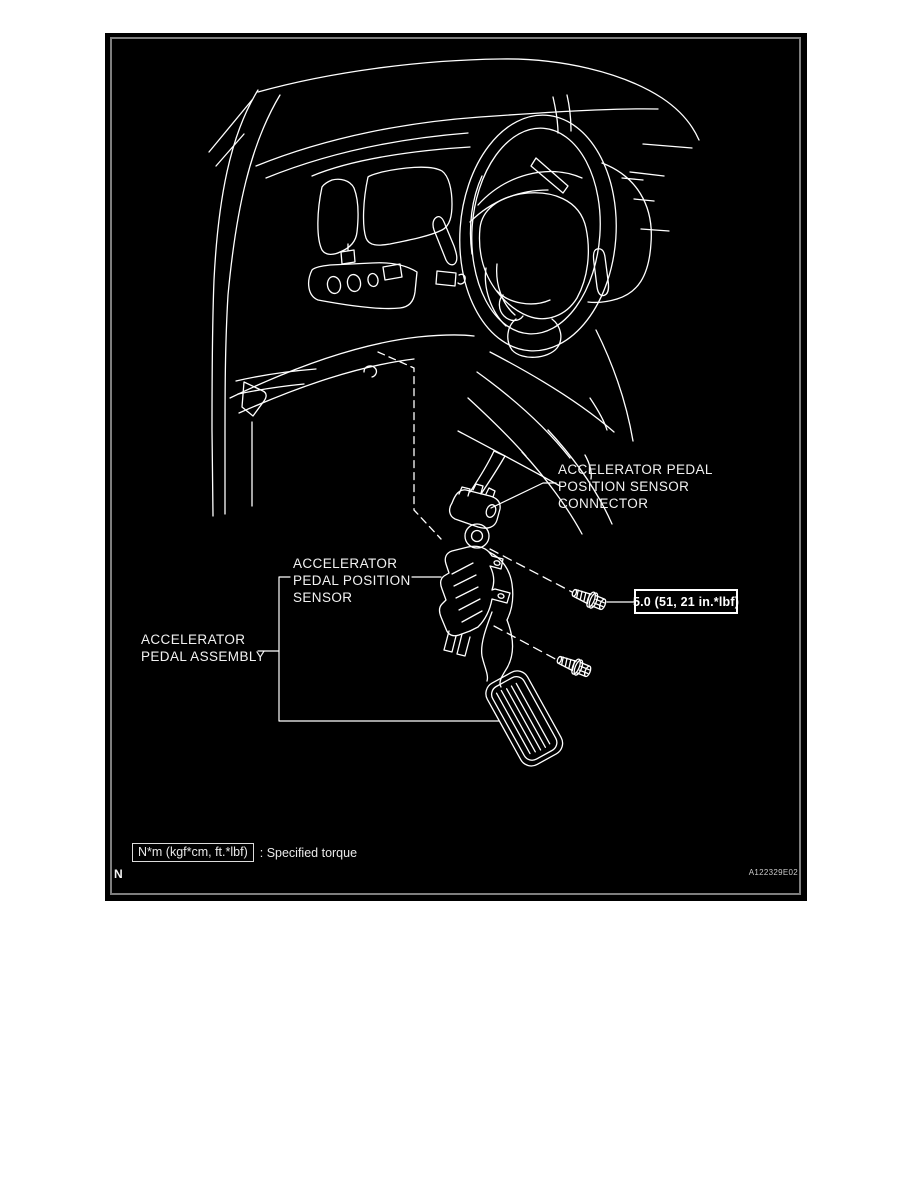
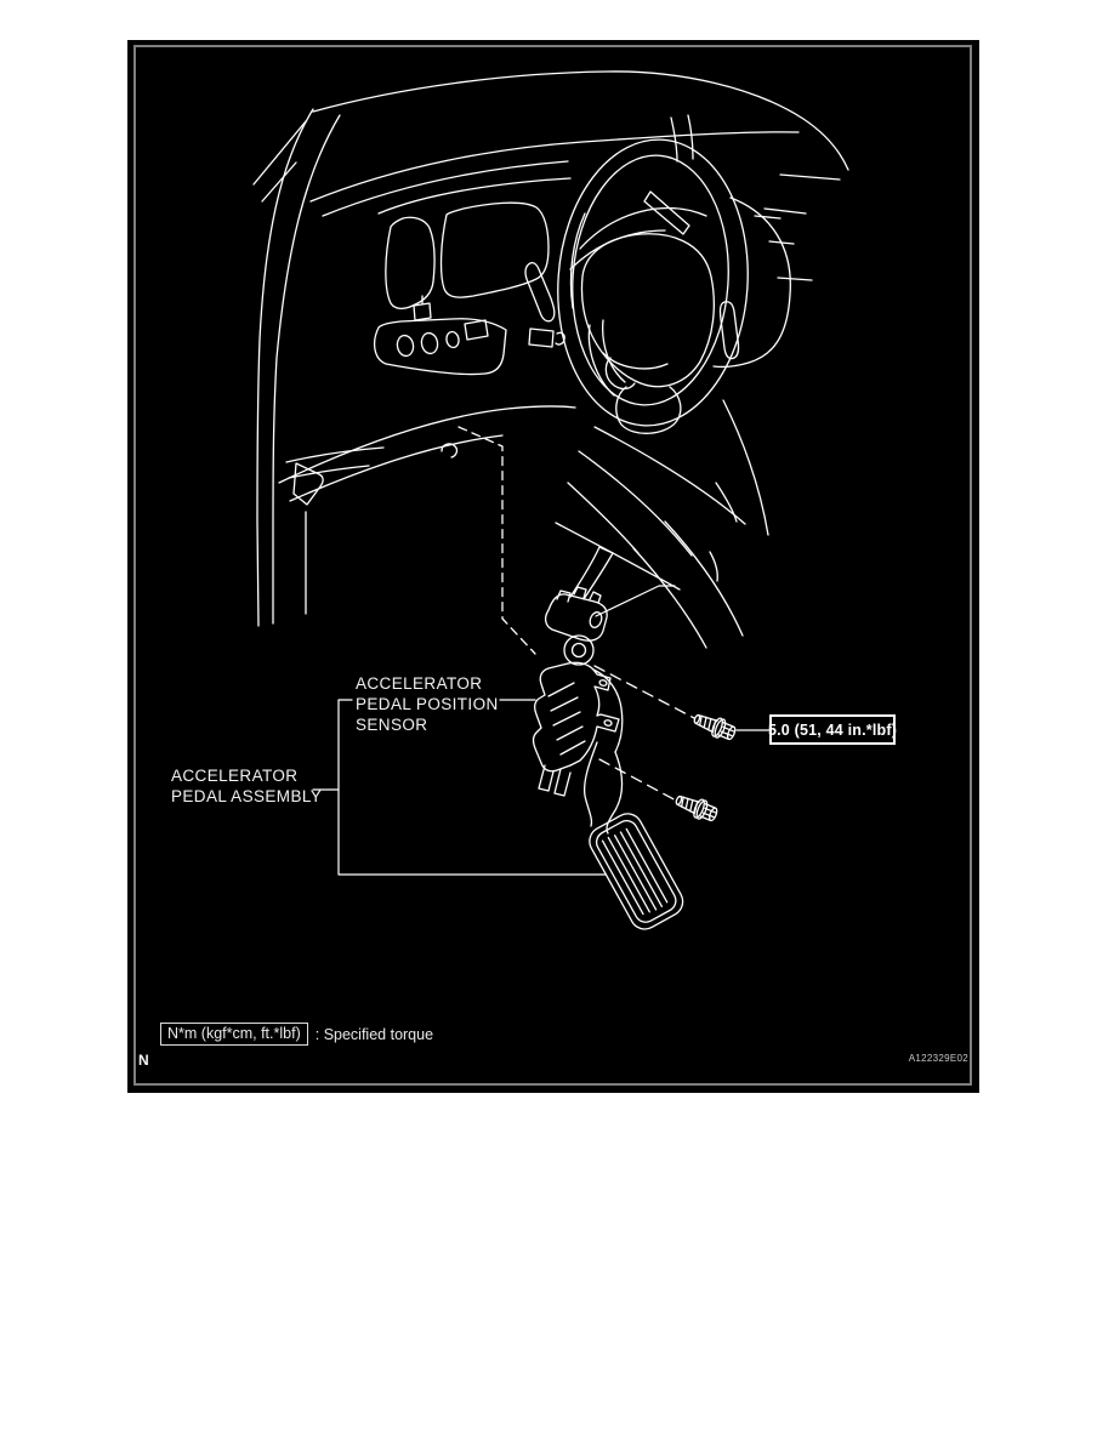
- ACCELERATOR PEDAL
- POSITION SENSOR
- CONNECTOR
  ACCELERATOR
  PEDAL POSITION
  SENSOR
  ACCELERATOR
  PEDAL ASSEMBLY
- 5.0 (51, 21 in.*lbf)
+ 5.0 (51, 44 in.*lbf)
  N*m (kgf*cm, ft.*lbf)
  : Specified torque
  N
  A122329E02
